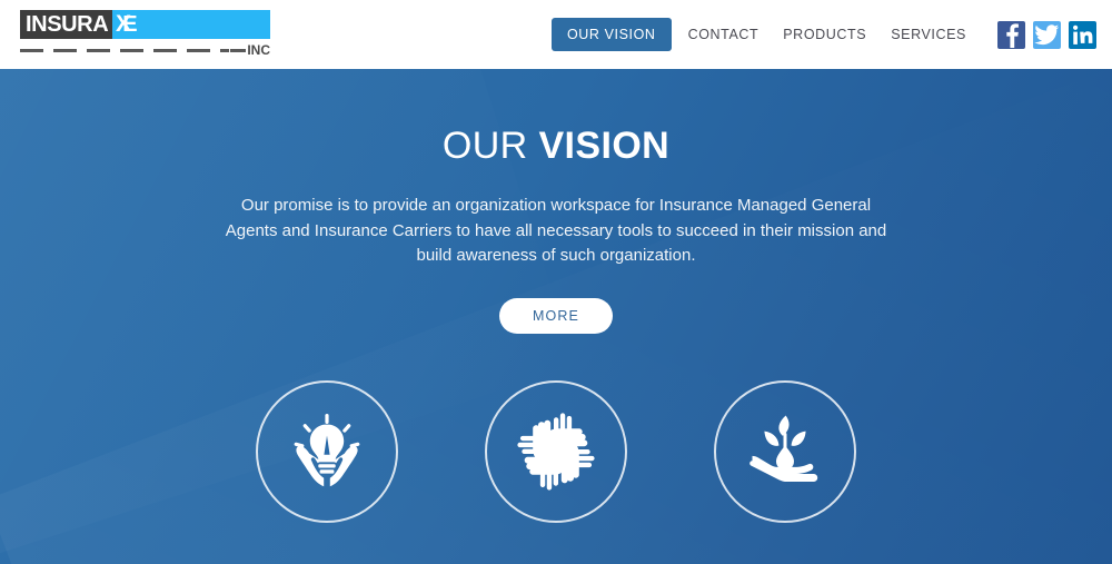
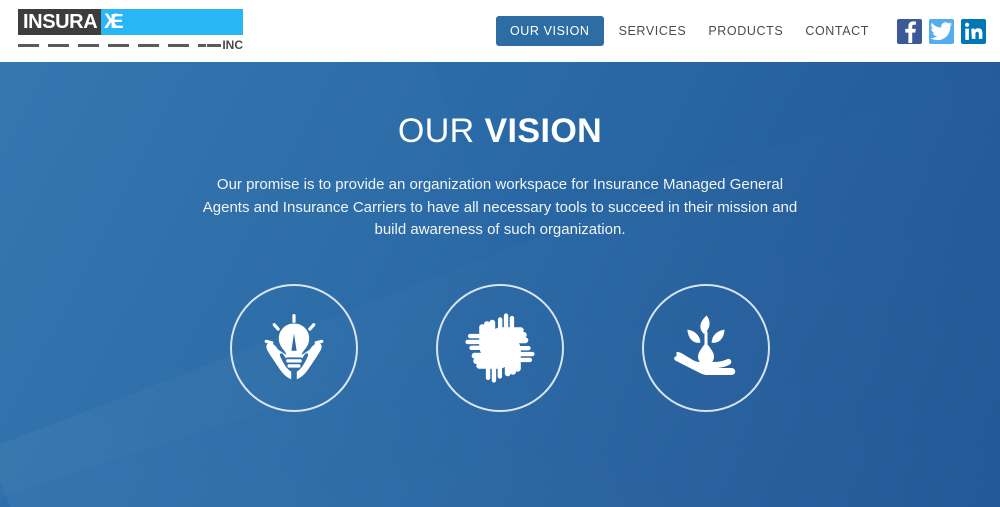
  INSURA
  E SOLUTIONS
  X
  INC
  OUR VISION
- CONTACT
+ SERVICES
  PRODUCTS
- SERVICES
+ CONTACT
  OUR VISION
  Our promise is to provide an organization workspace for Insurance Managed General Agents and Insurance Carriers to have all necessary tools to succeed in their mission and build awareness of such organization.
- MORE
